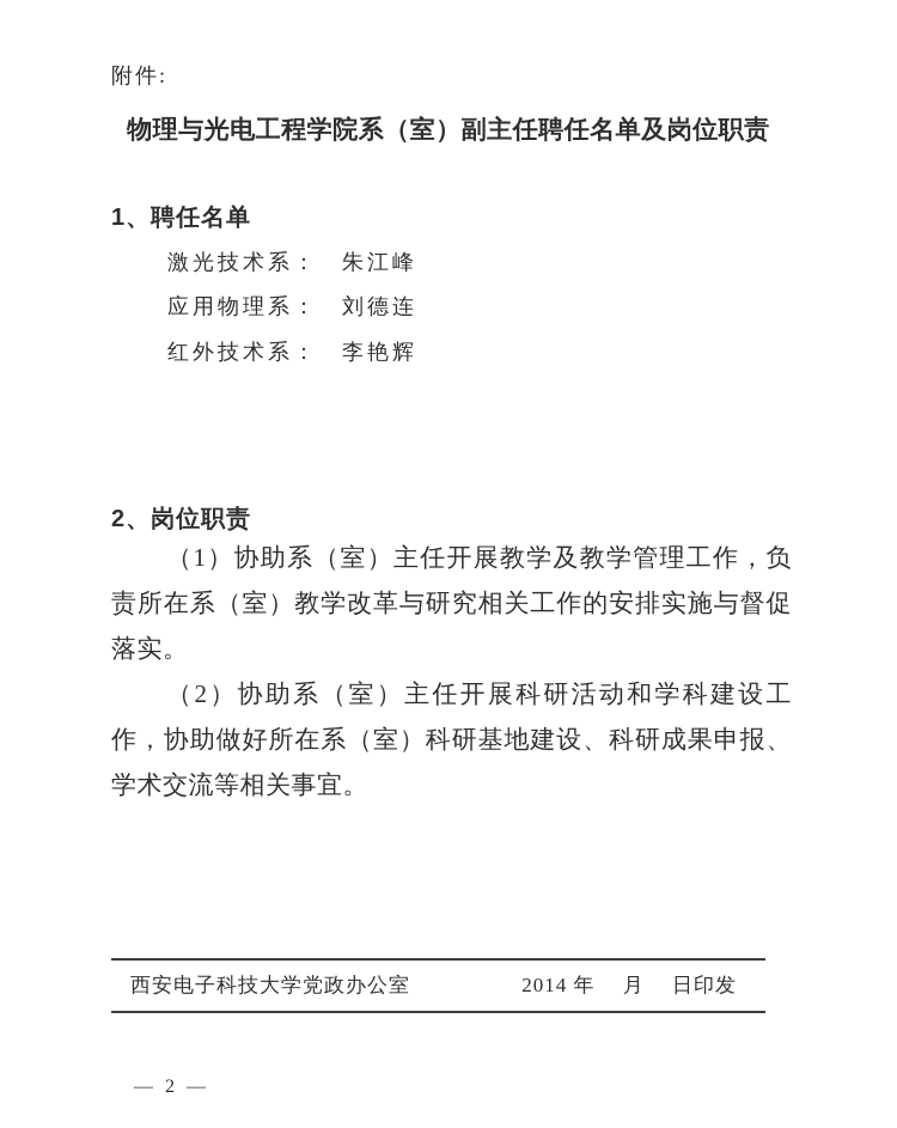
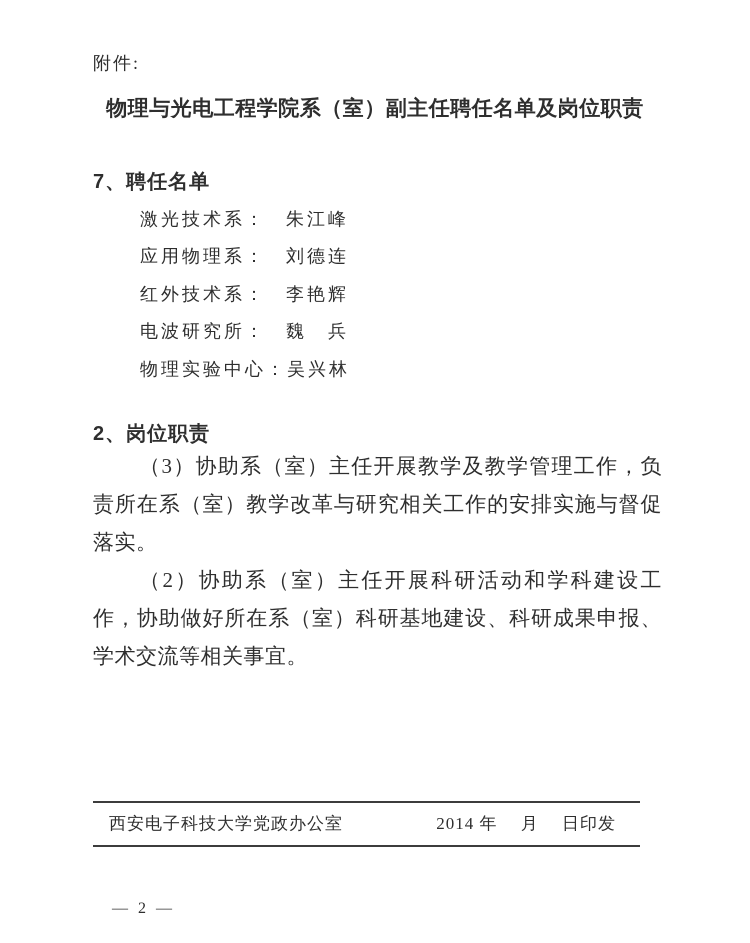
  附件:
  物理与光电工程学院系（室）副主任聘任名单及岗位职责
- 1、聘任名单
+ 7、聘任名单
  激光技术系：
  朱江峰
  应用物理系：
  刘德连
  红外技术系：
  李艳辉
+ 电波研究所：
+ 魏 兵
+ 物理实验中心：
+ 吴兴林
  2、岗位职责
- （1）协助系（室）主任开展教学及教学管理工作，负责所在系（室）教学改革与研究相关工作的安排实施与督促落实。
+ （3）协助系（室）主任开展教学及教学管理工作，负责所在系（室）教学改革与研究相关工作的安排实施与督促落实。
  （2）协助系（室）主任开展科研活动和学科建设工作，协助做好所在系（室）科研基地建设、科研成果申报、学术交流等相关事宜。
  西安电子科技大学党政办公室
  2014 年 月 日印发
  — 2 —
